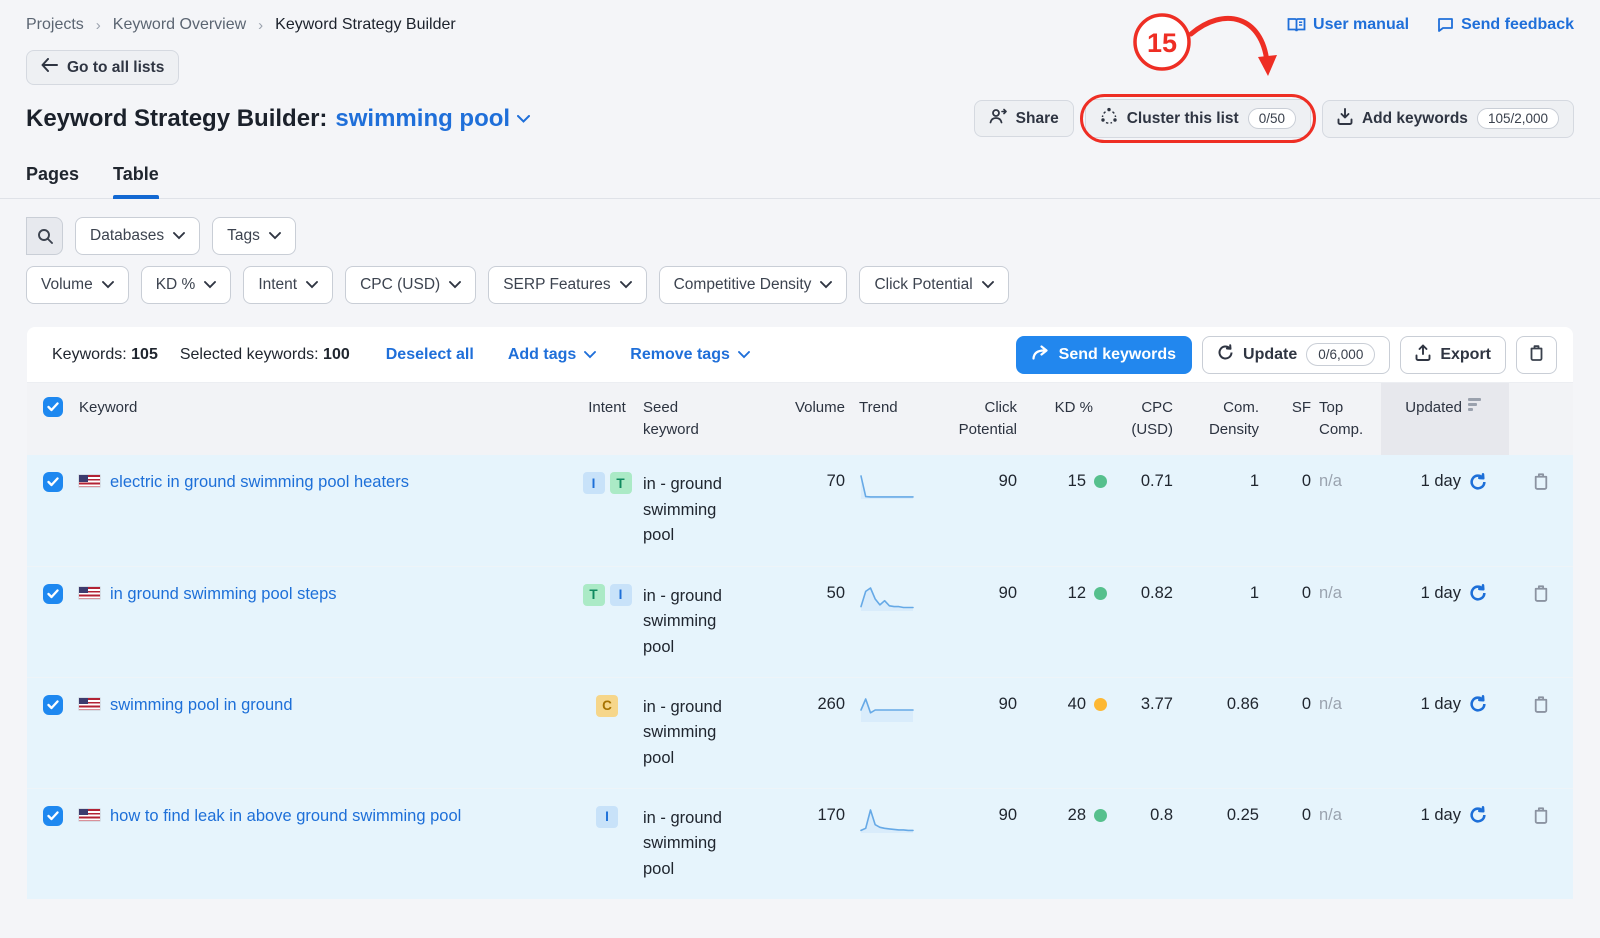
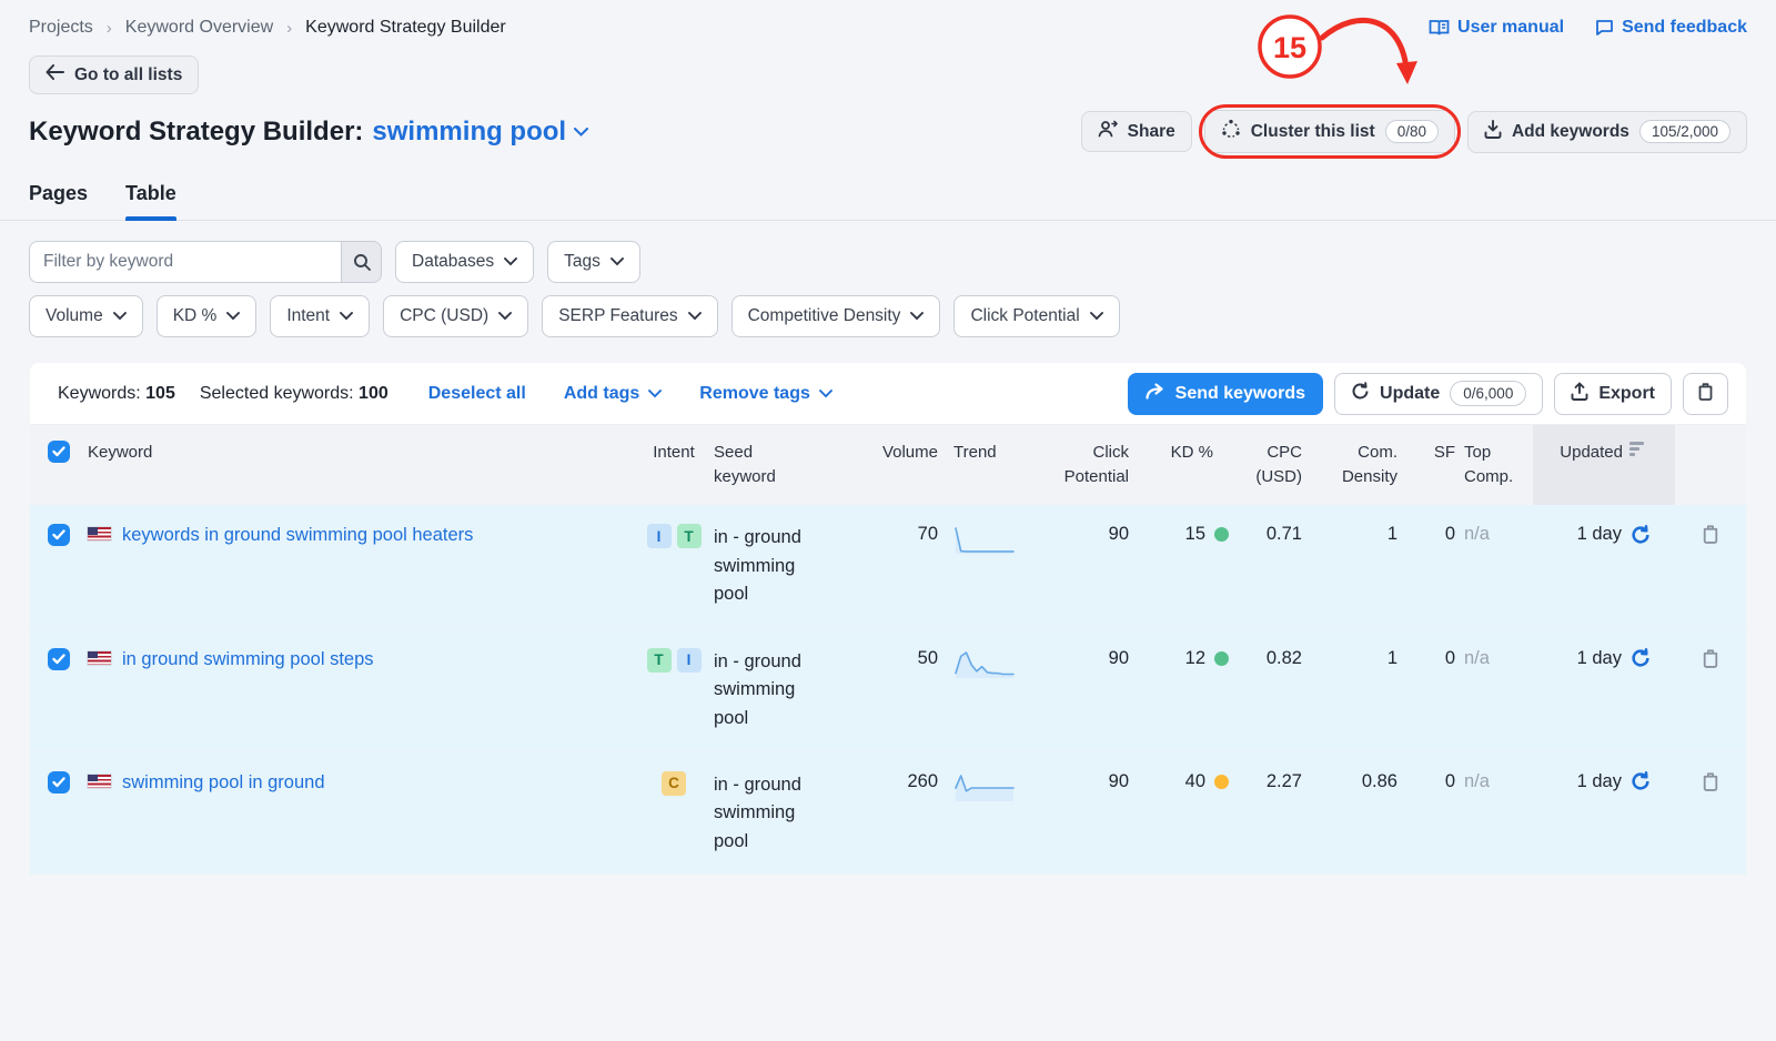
  Projects
  ›
  Keyword Overview
  ›
  Keyword Strategy Builder
  User manual
  Send feedback
  Go to all lists
  Keyword Strategy Builder:
  swimming pool
  Share
  15
  Cluster this list
- 0/50
+ 0/80
  Add keywords
  105/2,000
  Pages
  Table
+ Filter by keyword
  Databases
  Tags
  Volume
  KD %
  Intent
  CPC (USD)
  SERP Features
  Competitive Density
  Click Potential
  Keywords: 105
  Selected keywords: 100
  Deselect all
  Add tags
  Remove tags
  Send keywords
  Update
  0/6,000
  Export
  	Keyword	Intent	Seed keyword	Volume	Trend	Click Potential	KD %	CPC (USD)	Com. Density	SF	Top Comp.	Updated
- 	electric in ground swimming pool heaters	I T	in - ground swimming pool	70		90	15	0.71	1	0	n/a	1 day
+ 	keywords in ground swimming pool heaters	I T	in - ground swimming pool	70		90	15	0.71	1	0	n/a	1 day
  	in ground swimming pool steps	T I	in - ground swimming pool	50		90	12	0.82	1	0	n/a	1 day
- 	swimming pool in ground	C	in - ground swimming pool	260		90	40	3.77	0.86	0	n/a	1 day
+ 	swimming pool in ground	C	in - ground swimming pool	260		90	40	2.27	0.86	0	n/a	1 day
- 	how to find leak in above ground swimming pool	I	in - ground swimming pool	170		90	28	0.8	0.25	0	n/a	1 day
